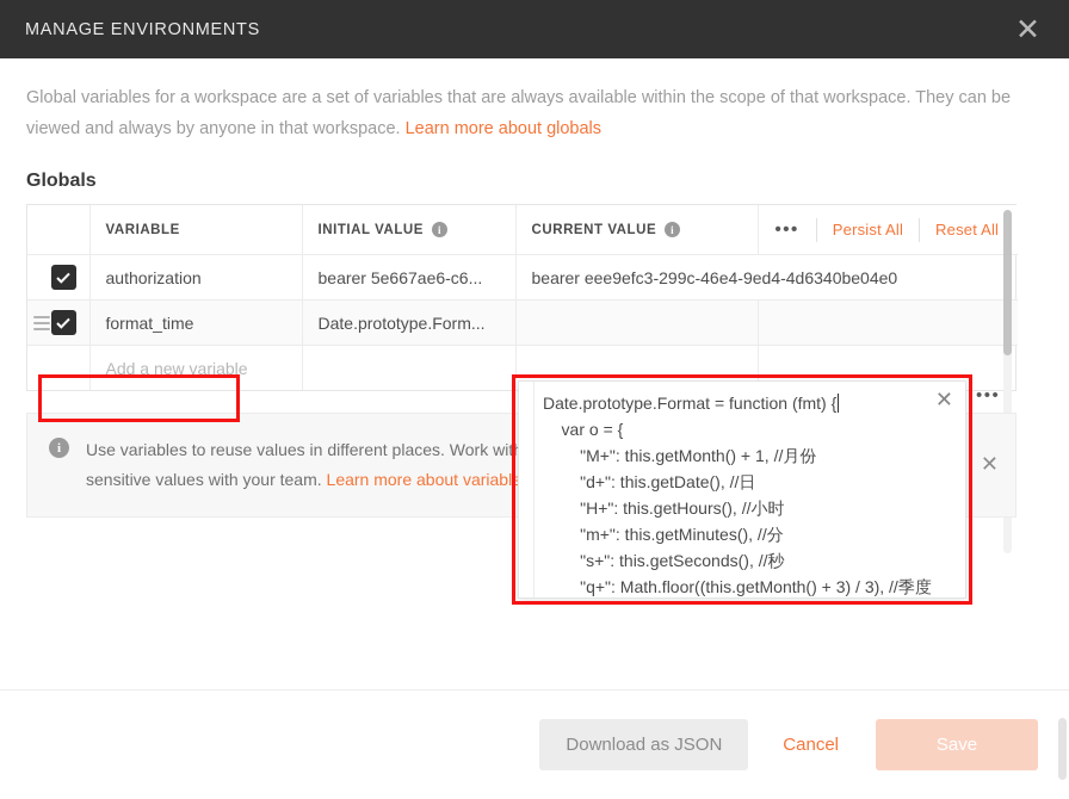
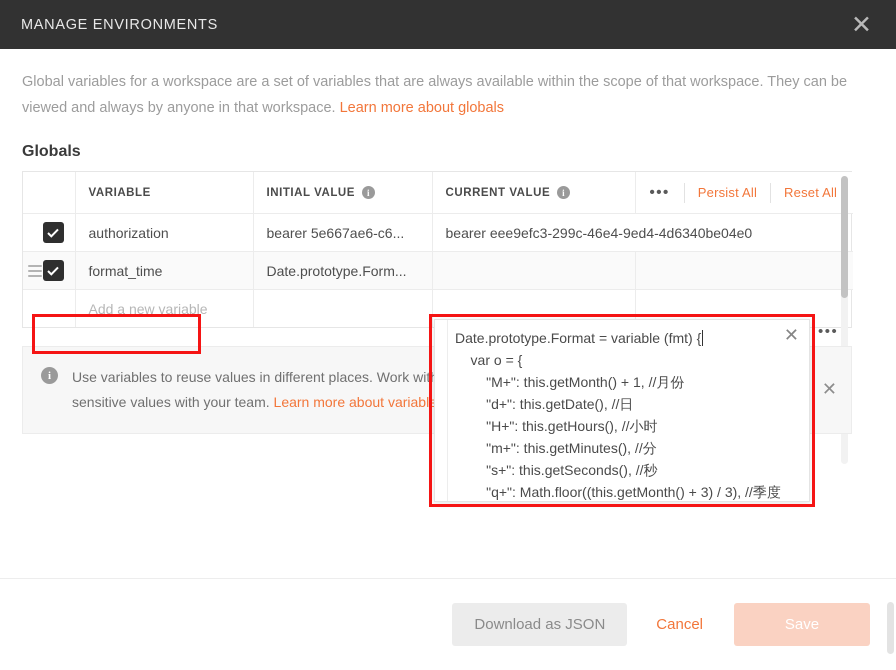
  MANAGE ENVIRONMENTS
  ✕
  Global variables for a workspace are a set of variables that are always available within the scope of that workspace. They can be viewed and always by anyone in that workspace. Learn more about globals
  Globals
  	VARIABLE	INITIAL VALUE i	CURRENT VALUE i	••• Persist All Reset All
  	authorization	bearer 5e667ae6-c6...	bearer eee9efc3-299c-46e4-9ed4-4d6340be04e0
  	format_time	Date.prototype.Form...
  	Add a new variable
  i
  ✕
- Date.prototype.Format = function (fmt) { var o = {
+ Date.prototype.Format = variable (fmt) { var o = {
  "M+": this.getMonth() + 1, //月份
  "d+": this.getDate(), //日
  "H+": this.getHours(), //小时
  "m+": this.getMinutes(), //分
  "s+": this.getSeconds(), //秒
  "q+": Math.floor((this.getMonth() + 3) / 3), //季度
  ✕
  •••
  Download as JSON
  Cancel
  Save
